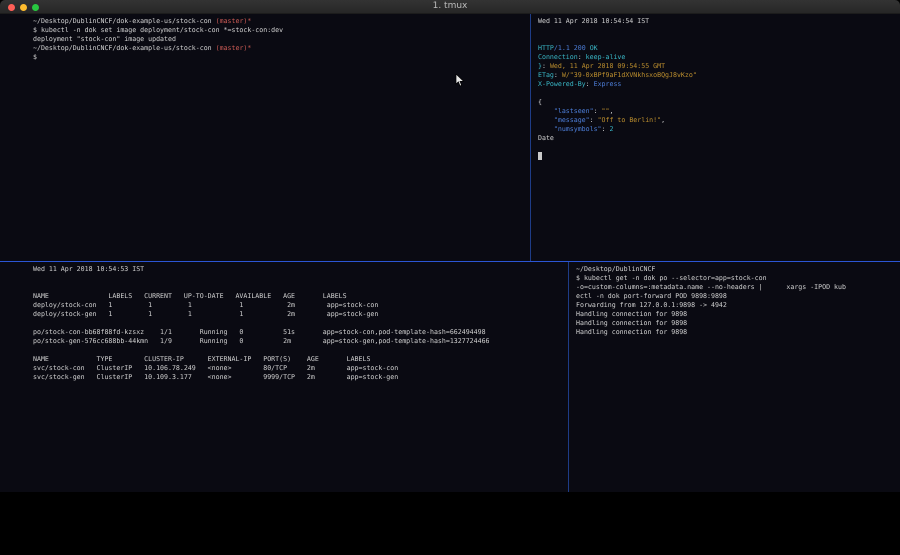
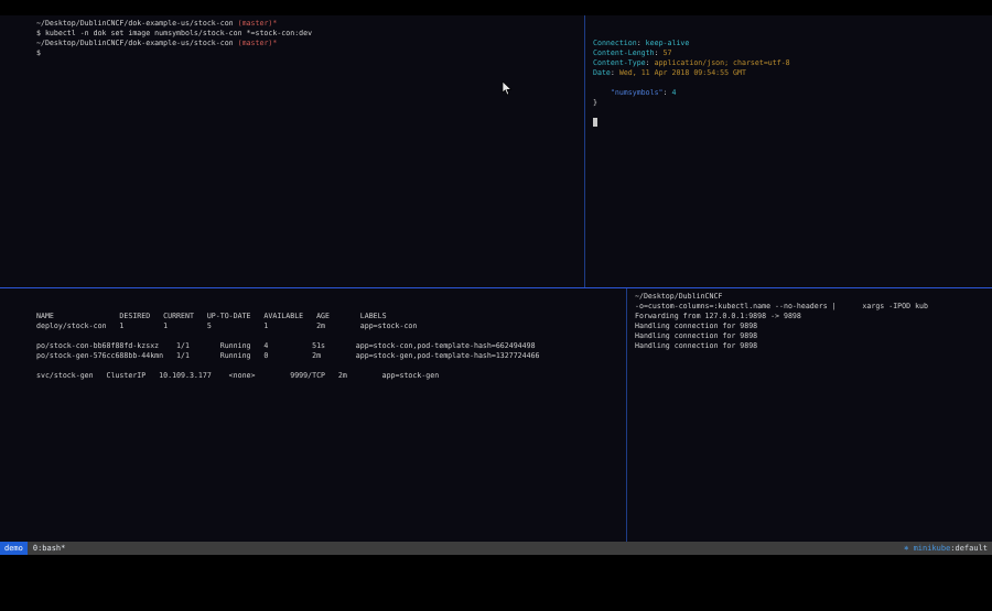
- 1. tmux
  ~/Desktop/DublinCNCF/dok-example-us/stock-con (master)*
- $ kubectl -n dok set image deployment/stock-con *=stock-con:dev
+ $ kubectl -n dok set image numsymbols/stock-con *=stock-con:dev
- deployment "stock-con" image updated
  ~/Desktop/DublinCNCF/dok-example-us/stock-con (master)*
  $
- Wed 11 Apr 2018 10:54:54 IST
- HTTP/1.1 200 OK
  Connection: keep-alive
+ Content-Length: 57
+ Content-Type: application/json; charset=utf-8
- }: Wed, 11 Apr 2018 09:54:55 GMT
+ Date: Wed, 11 Apr 2018 09:54:55 GMT
- ETag: W/"39-0xBPf9aF1dXVNkhsxoBQgJ8vKzo"
- X-Powered-By: Express
- {
- "lastseen": "",
- "message": "Off to Berlin!",
- "numsymbols": 2
+ "numsymbols": 4
- Date
+ }
- Wed 11 Apr 2018 10:54:53 IST
- NAME LABELS CURRENT UP-TO-DATE AVAILABLE AGE LABELS
+ NAME DESIRED CURRENT UP-TO-DATE AVAILABLE AGE LABELS
- deploy/stock-con 1 1 1 1 2m app=stock-con
+ deploy/stock-con 1 1 5 1 2m app=stock-con
- deploy/stock-gen 1 1 1 1 2m app=stock-gen
- po/stock-con-bb68f88fd-kzsxz 1/1 Running 0 51s app=stock-con,pod-template-hash=662494498
+ po/stock-con-bb68f88fd-kzsxz 1/1 Running 4 51s app=stock-con,pod-template-hash=662494498
- po/stock-gen-576cc688bb-44kmn 1/9 Running 0 2m app=stock-gen,pod-template-hash=1327724466
+ po/stock-gen-576cc688bb-44kmn 1/1 Running 0 2m app=stock-gen,pod-template-hash=1327724466
- NAME TYPE CLUSTER-IP EXTERNAL-IP PORT(S) AGE LABELS
- svc/stock-con ClusterIP 10.106.78.249 <none> 80/TCP 2m app=stock-con
  svc/stock-gen ClusterIP 10.109.3.177 <none> 9999/TCP 2m app=stock-gen
  ~/Desktop/DublinCNCF
- $ kubectl get -n dok po --selector=app=stock-con
- -o=custom-columns=:metadata.name --no-headers | xargs -IPOD kub
+ -o=custom-columns=:kubectl.name --no-headers | xargs -IPOD kub
- ectl -n dok port-forward POD 9898:9898
- Forwarding from 127.0.0.1:9898 -> 4942
+ Forwarding from 127.0.0.1:9898 -> 9898
  Handling connection for 9898
  Handling connection for 9898
  Handling connection for 9898
+ demo
+ 0:bash*
+ ⎈ minikube:default
